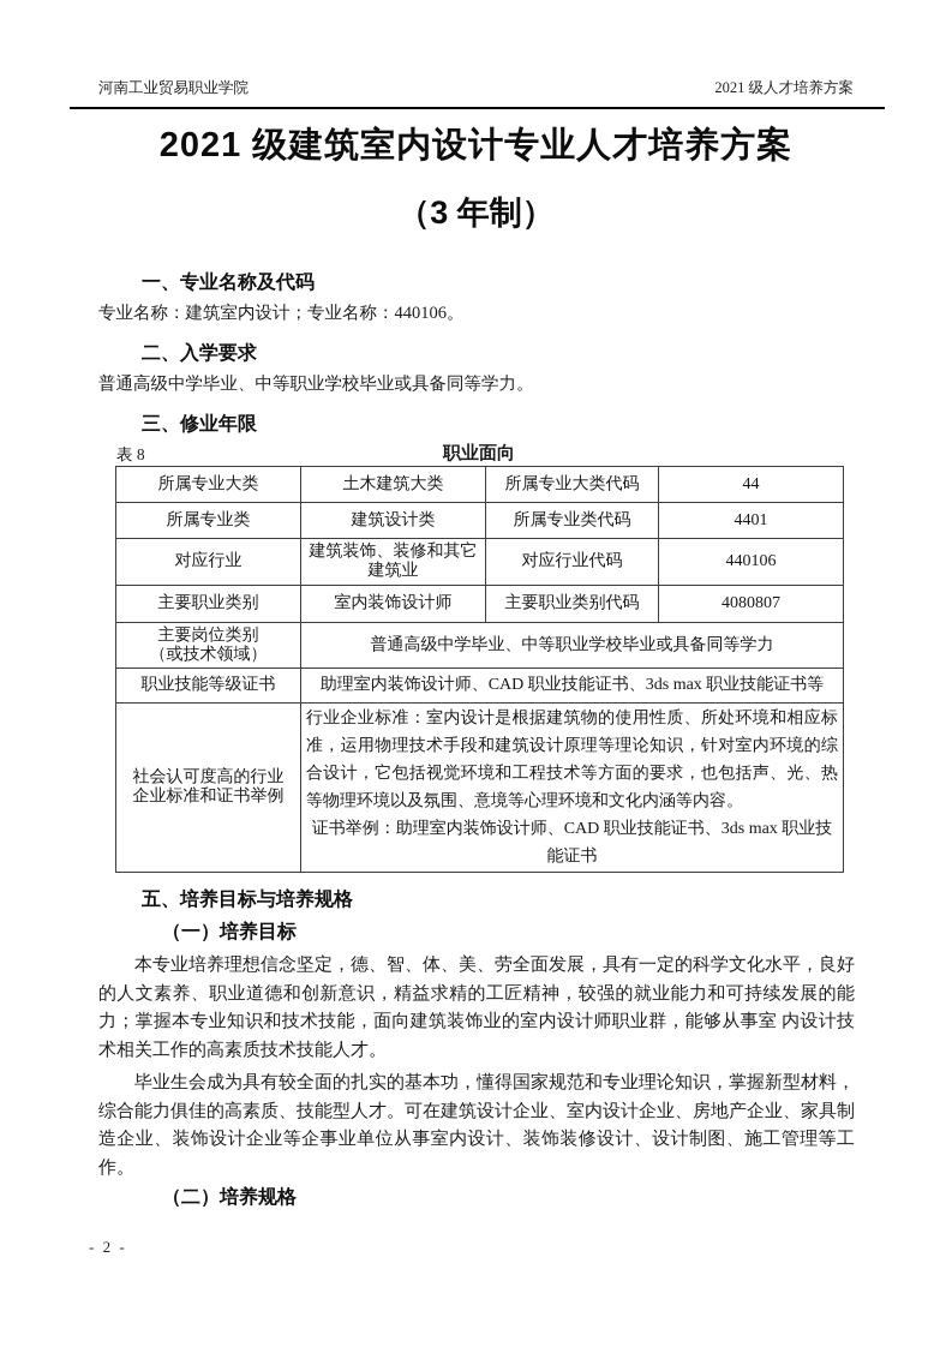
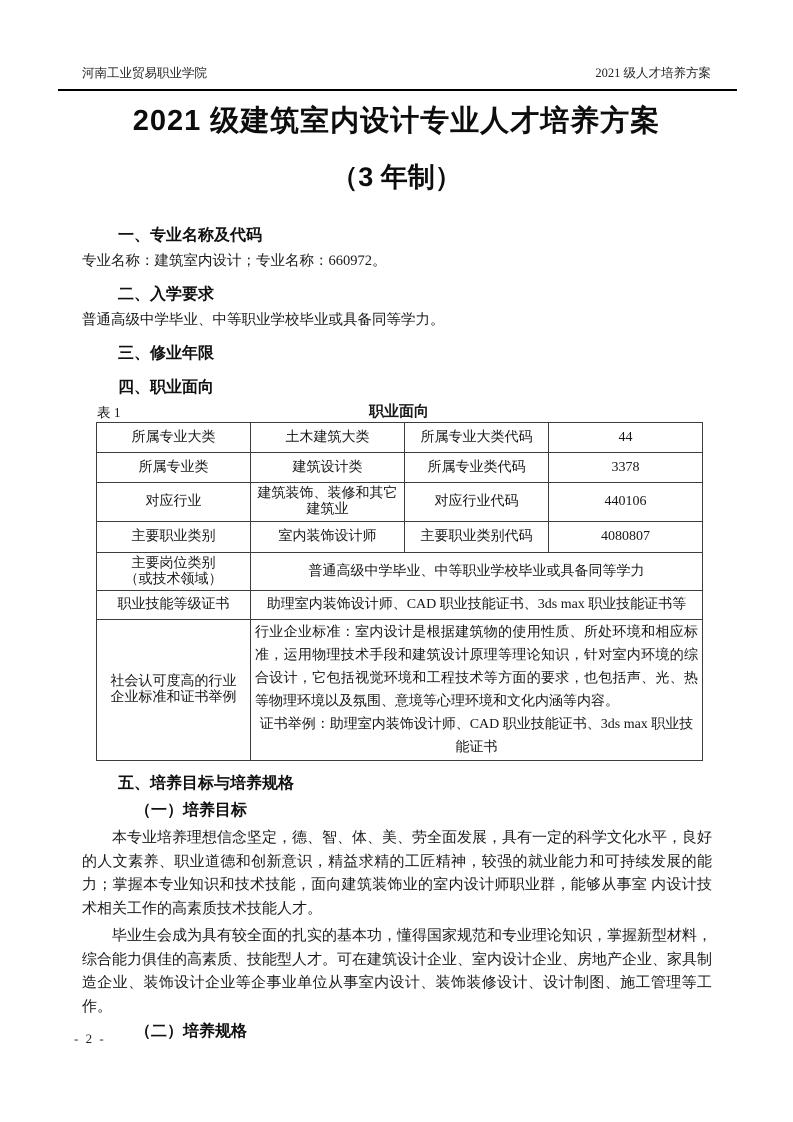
  河南工业贸易职业学院
  2021 级人才培养方案
  2021 级建筑室内设计专业人才培养方案
  （3 年制）
  一、专业名称及代码
- 专业名称：建筑室内设计；专业名称：440106。
+ 专业名称：建筑室内设计；专业名称：660972。
  二、入学要求
  普通高级中学毕业、中等职业学校毕业或具备同等学力。
  三、修业年限
+ 四、职业面向
- 表 8
+ 表 1
  职业面向
  所属专业大类	土木建筑大类	所属专业大类代码	44
- 所属专业类	建筑设计类	所属专业类代码	4401
+ 所属专业类	建筑设计类	所属专业类代码	3378
  对应行业	建筑装饰、装修和其它建筑业	对应行业代码	440106
  主要职业类别	室内装饰设计师	主要职业类别代码	4080807
  主要岗位类别 （或技术领域）	普通高级中学毕业、中等职业学校毕业或具备同等学力
  职业技能等级证书	助理室内装饰设计师、CAD 职业技能证书、3ds max 职业技能证书等
  社会认可度高的行业 企业标准和证书举例	行业企业标准：室内设计是根据建筑物的使用性质、所处环境和相应标准，运用物理技术手段和建筑设计原理等理论知识，针对室内环境的综合设计，它包括视觉环境和工程技术等方面的要求，也包括声、光、热等物理环境以及氛围、意境等心理环境和文化内涵等内容。 证书举例：助理室内装饰设计师、CAD 职业技能证书、3ds max 职业技能证书
  五、培养目标与培养规格
  （一）培养目标
  本专业培养理想信念坚定，德、智、体、美、劳全面发展，具有一定的科学文化水平，良好的人文素养、职业道德和创新意识，精益求精的工匠精神，较强的就业能力和可持续发展的能力；掌握本专业知识和技术技能，面向建筑装饰业的室内设计师职业群，能够从事室 内设计技术相关工作的高素质技术技能人才。
  毕业生会成为具有较全面的扎实的基本功，懂得国家规范和专业理论知识，掌握新型材料，综合能力俱佳的高素质、技能型人才。可在建筑设计企业、室内设计企业、房地产企业、家具制造企业、装饰设计企业等企事业单位从事室内设计、装饰装修设计、设计制图、施工管理等工作。
  （二）培养规格
  - 2 -
